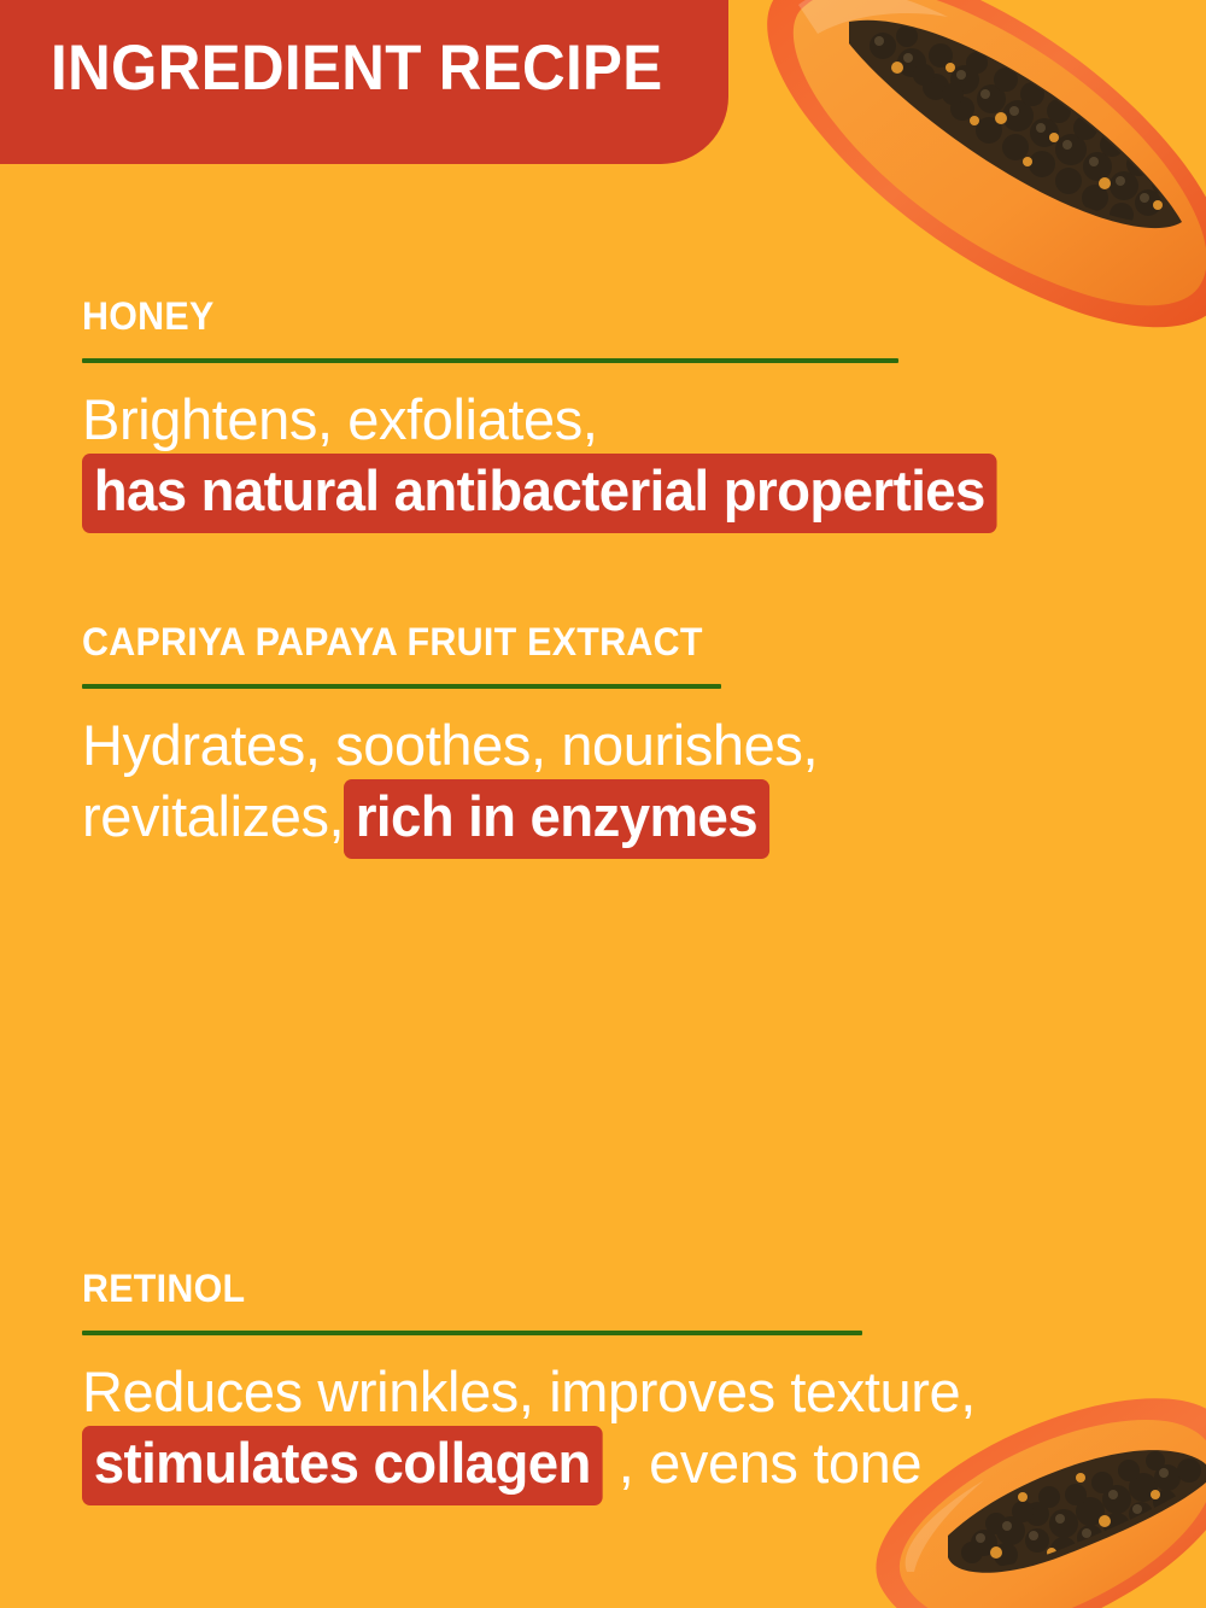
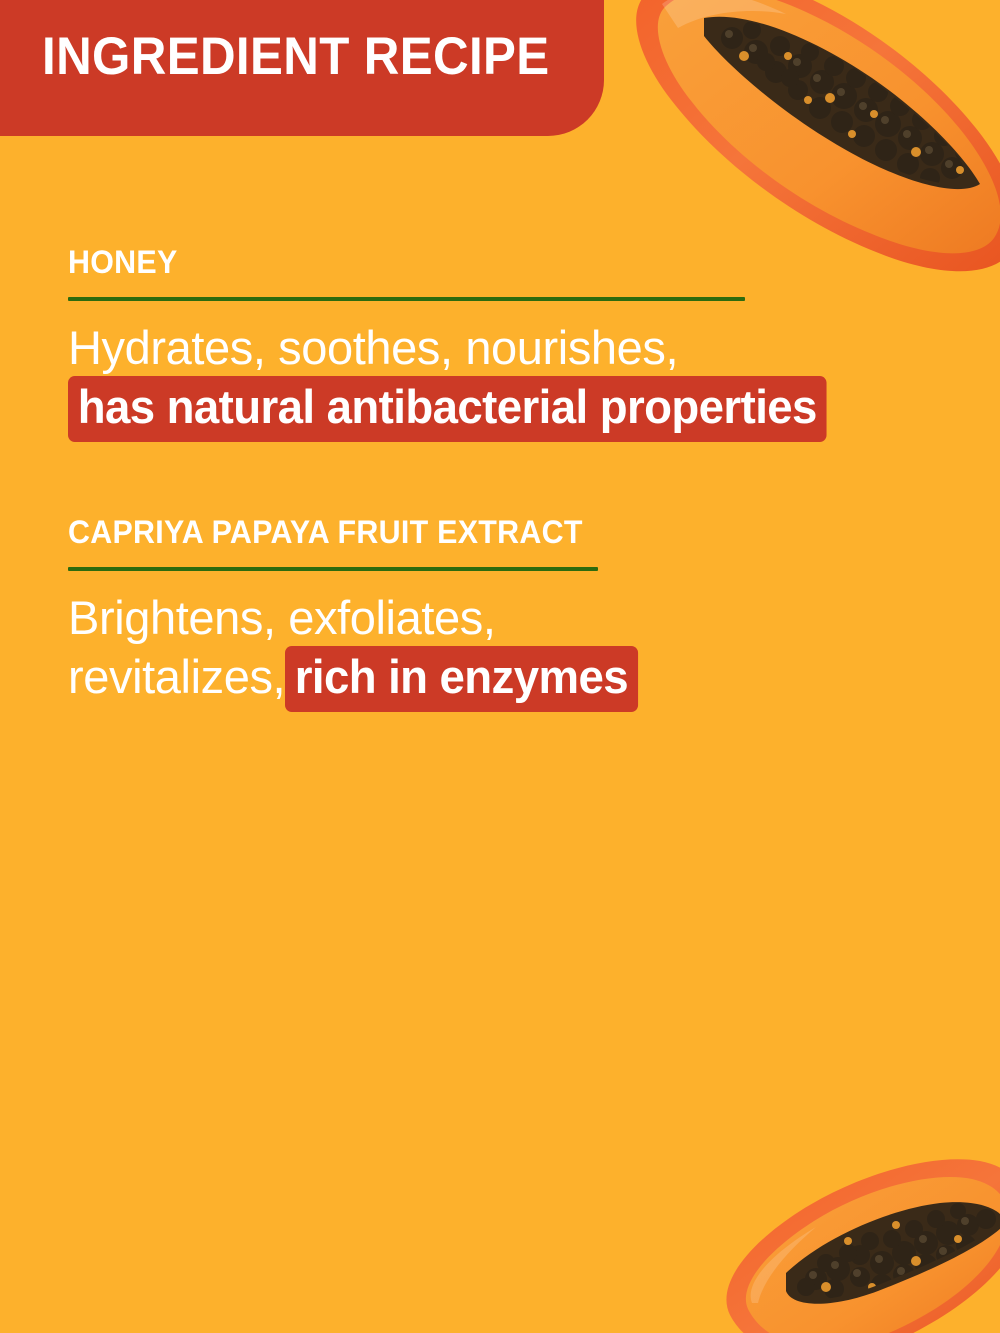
  INGREDIENT RECIPE
  HONEY
- Brightens, exfoliates,
+ Hydrates, soothes, nourishes,
  has natural antibacterial properties
  CAPRIYA PAPAYA FRUIT EXTRACT
- Hydrates, soothes, nourishes,
+ Brightens, exfoliates,
  revitalizes, rich in enzymes
- RETINOL
- Reduces wrinkles, improves texture,
- stimulates collagen , evens tone
